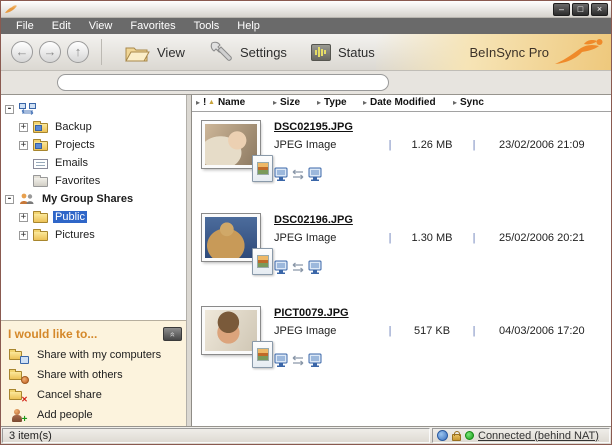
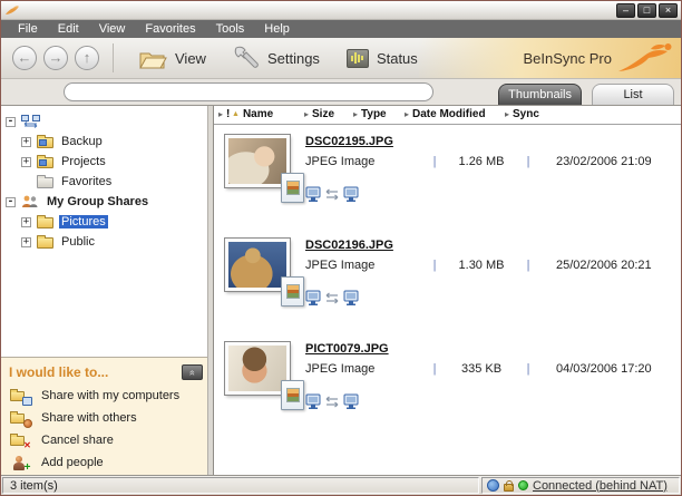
  –
  □
  ×
  File
  Edit
  View
  Favorites
  Tools
  Help
  ←
  →
  ↑
  View
  Settings
  Status
  BeInSync Pro
+ Thumbnails
+ List
  -
  +
  Backup
  +
  Projects
- Emails
  Favorites
  -
  My Group Shares
  +
- Public
+ Pictures
  +
- Pictures
+ Public
  I would like to...
  Share with my computers
  Share with others
  ✕
  Cancel share
  +
  Add people
  ▸
  !
  Name
  ▸
  Size
  ▸
  Type
  ▸
  Date Modified
  ▸
  Sync
  DSC02195.JPG
  JPEG Image
  |
  1.26 MB
  |
  23/02/2006 21:09
  DSC02196.JPG
  JPEG Image
  |
  1.30 MB
  |
  25/02/2006 20:21
  PICT0079.JPG
  JPEG Image
  |
- 517 KB
+ 335 KB
  |
  04/03/2006 17:20
  3 item(s)
  Connected (behind NAT)
